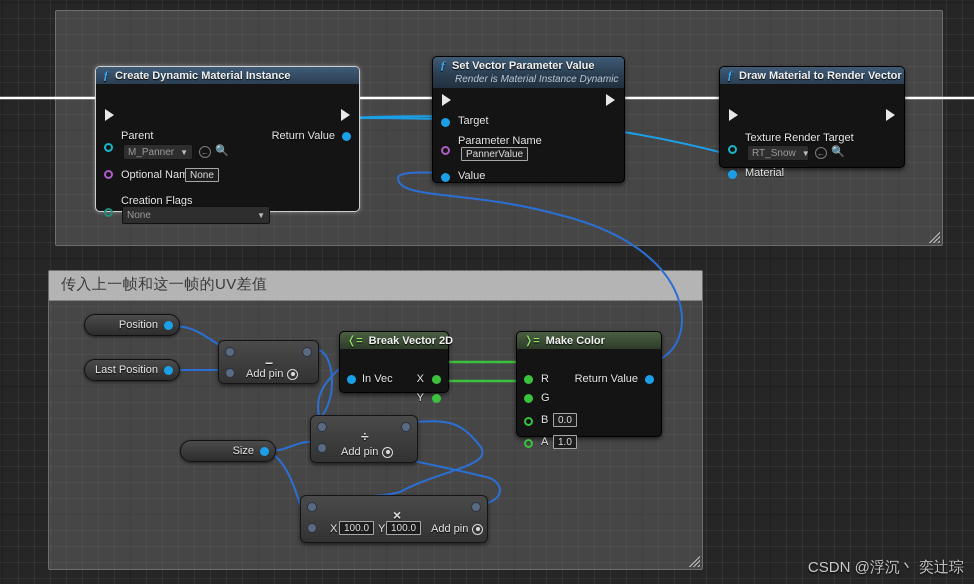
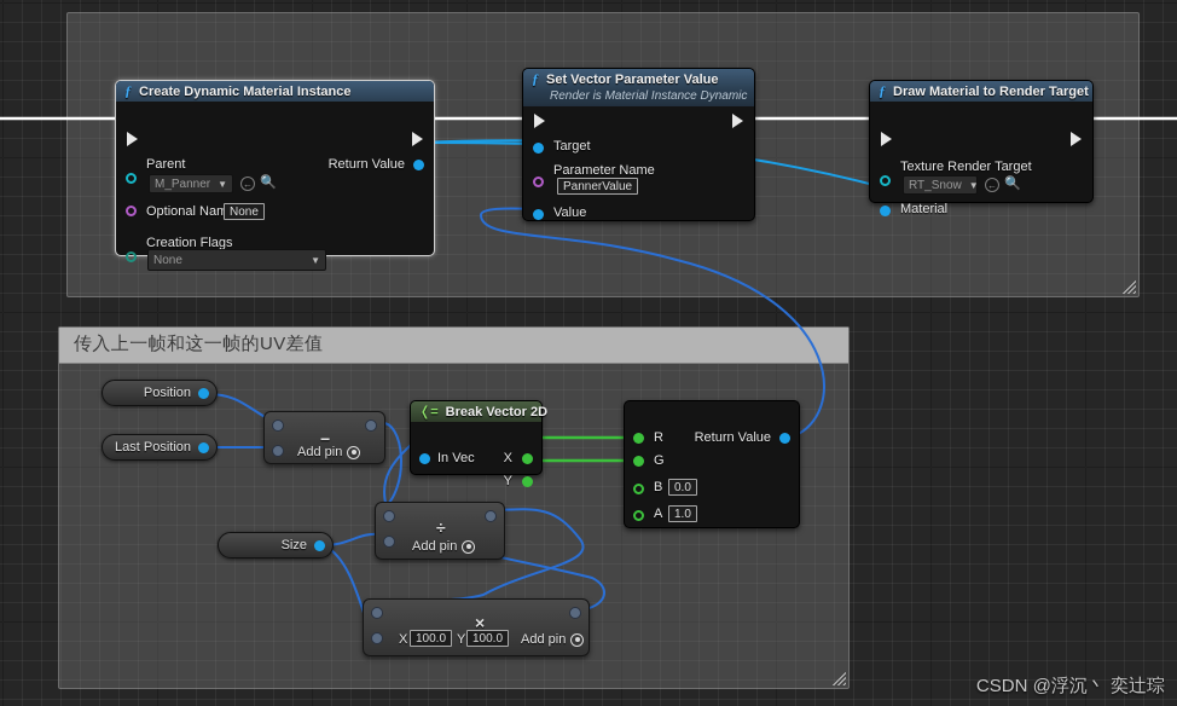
  传入上一帧和这一帧的UV差值
  ƒ
  Create Dynamic Material Instance
  Return Value
  Parent
  M_Panner
  ▼
  ←
  🔍
  Optional Nam
  None
  Creation Flags
  None
  ▼
  ƒ
  Set Vector Parameter Value
  Render is Material Instance Dynamic
  Target
  Parameter Name
  PannerValue
  Value
  ƒ
- Draw Material to Render Vector
+ Draw Material to Render Target
  Texture Render Target
  RT_Snow
  ▼
  ←
  🔍
  Material
  Position
  Last Position
  Size
  −
  Add pin
  ÷
  Add pin
  ×
  X
  100.0
  Y
  100.0
  Add pin
  ❬=
  Break Vector 2D
  In Vec
  X
  Y
- ❭=
- Make Color
  R
  Return Value
  G
  B
  0.0
  A
  1.0
  CSDN @浮沉丶 奕辻琮
